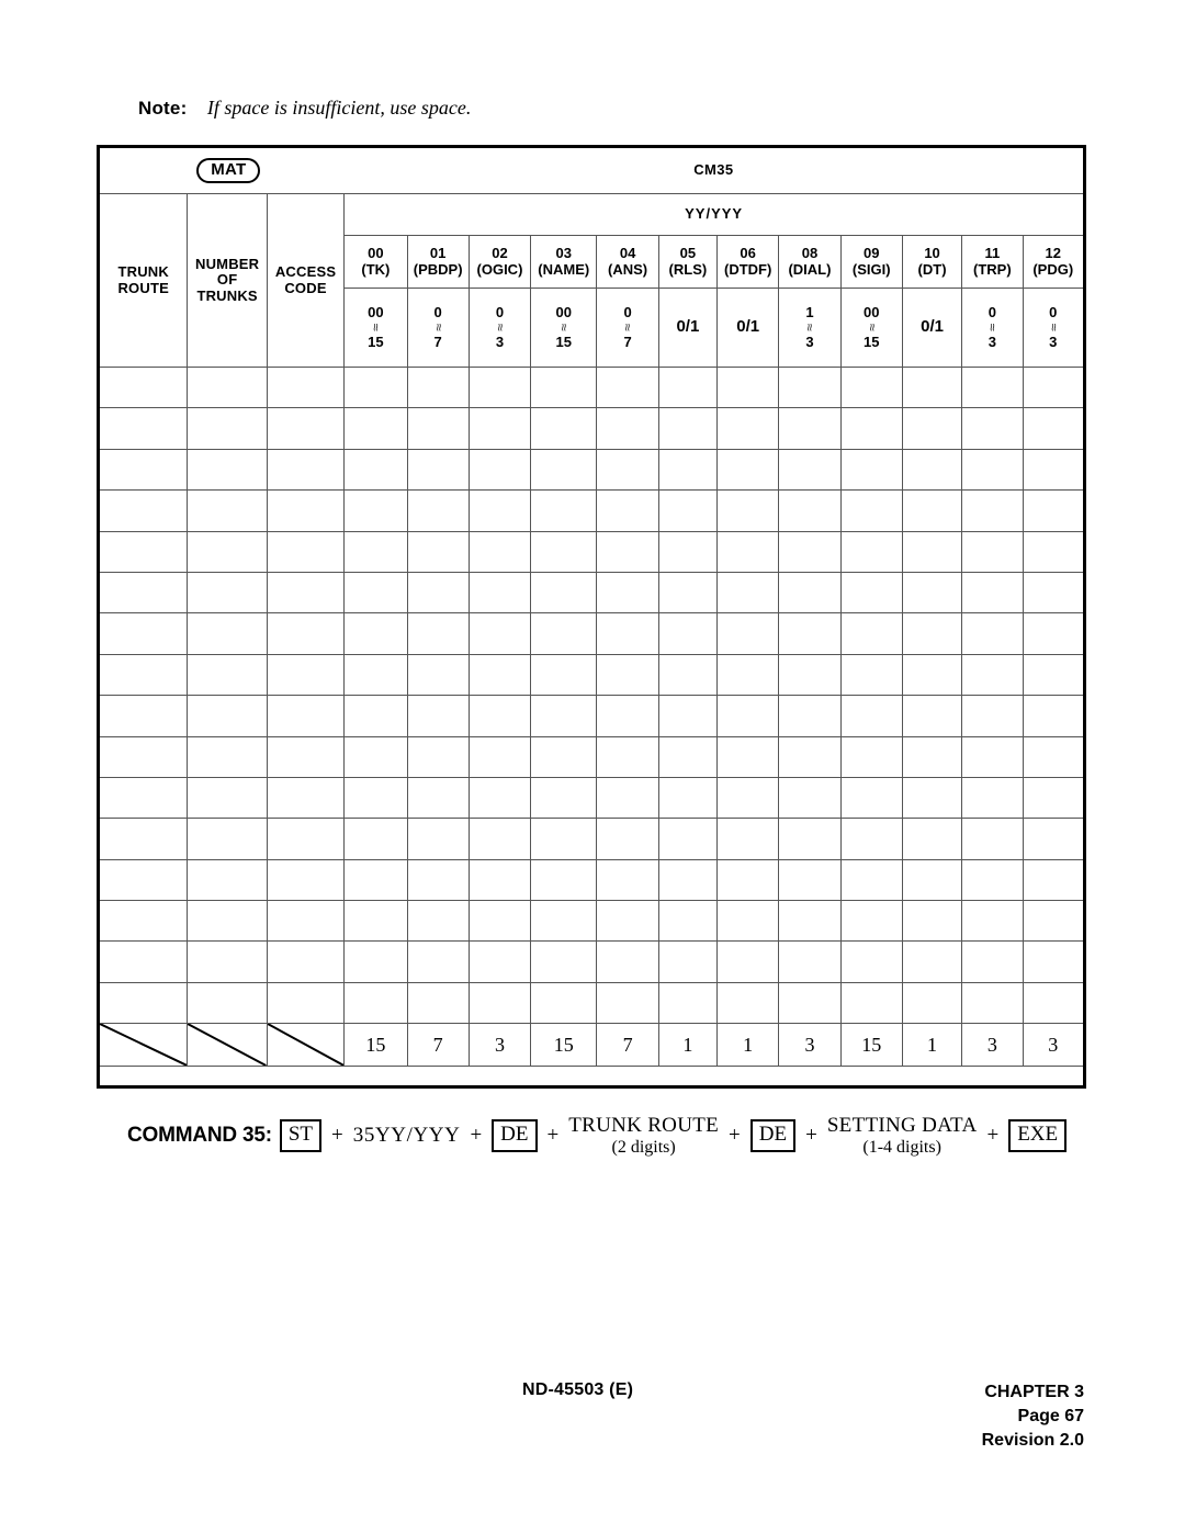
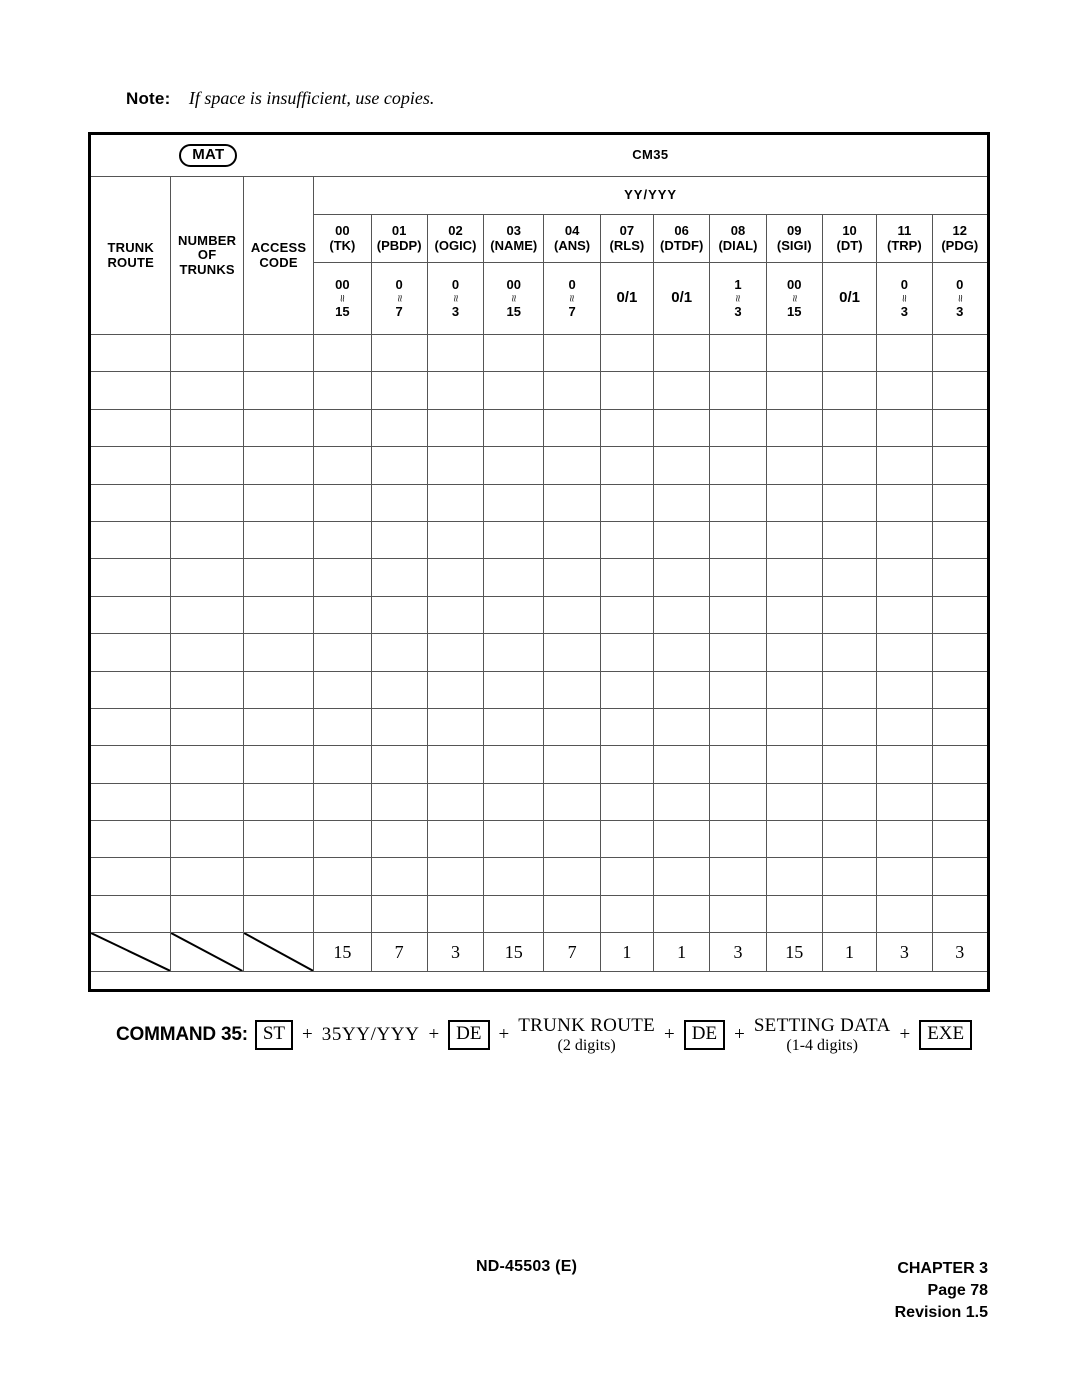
- Note: If space is insufficient, use space.
+ Note: If space is insufficient, use copies.
  MAT	CM35
  TRUNKROUTE	NUMBEROFTRUNKS	ACCESSCODE	YY/YYY
- 00(TK)	01(PBDP)	02(OGIC)	03(NAME)	04(ANS)	05(RLS)	06(DTDF)	08(DIAL)	09(SIGI)	10(DT)	11(TRP)	12(PDG)
+ 00(TK)	01(PBDP)	02(OGIC)	03(NAME)	04(ANS)	07(RLS)	06(DTDF)	08(DIAL)	09(SIGI)	10(DT)	11(TRP)	12(PDG)
  0015	07	03	0015	07	0/1	0/1	13	0015	0/1	03	03
  			15	7	3	15	7	1	1	3	15	1	3	3
  COMMAND 35:
  ST
  +
  35YY/YYY
  +
  DE
  +
  TRUNK ROUTE
  (2 digits)
  +
  DE
  +
  SETTING DATA
  (1-4 digits)
  +
  EXE
  ND-45503 (E)
  CHAPTER 3
- Page 67
+ Page 78
- Revision 2.0
+ Revision 1.5
